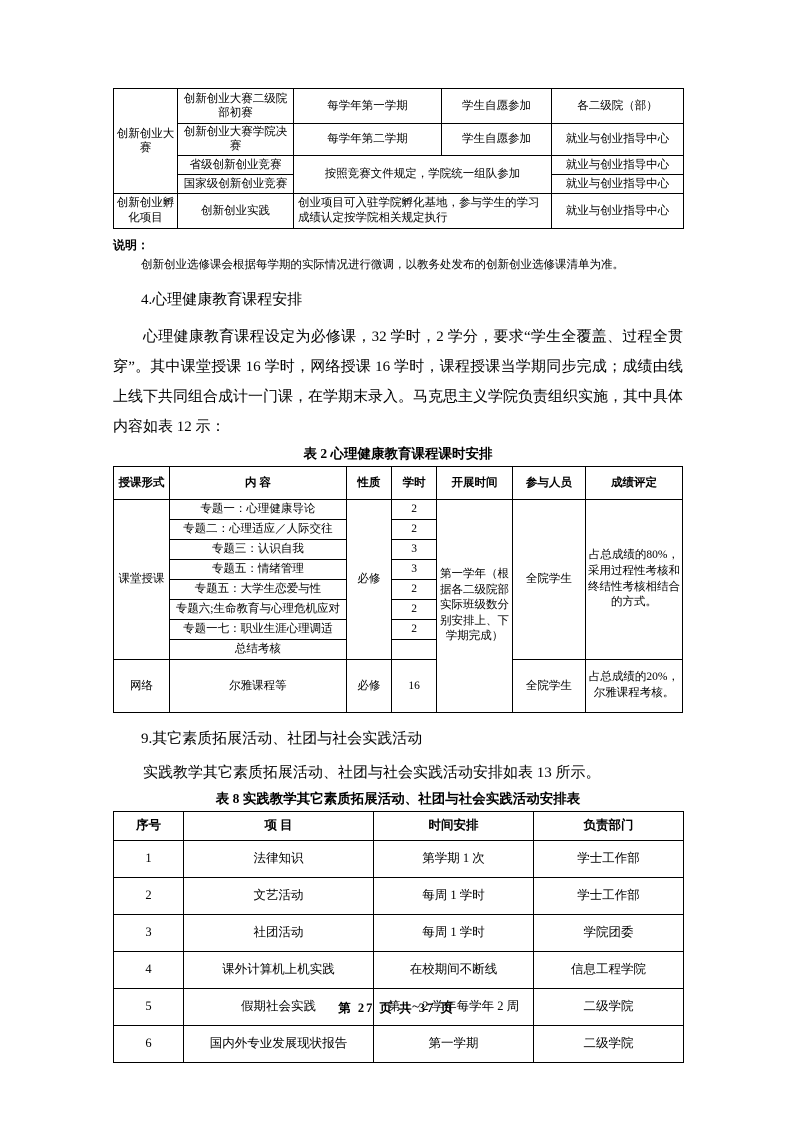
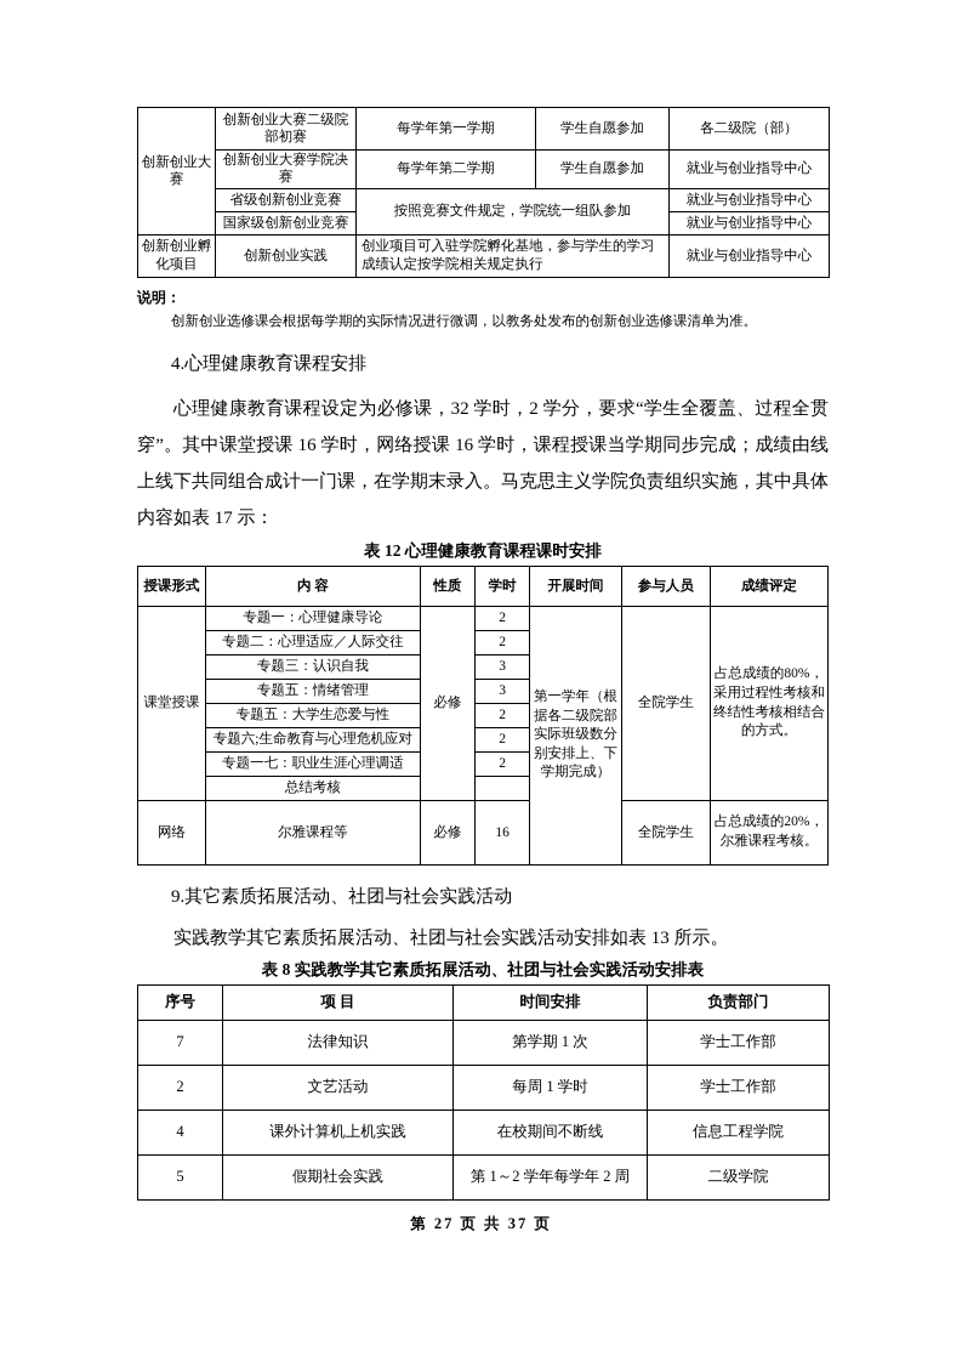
  创新创业大赛	创新创业大赛二级院部初赛	每学年第一学期	学生自愿参加	各二级院（部）
  创新创业大赛学院决赛	每学年第二学期	学生自愿参加	就业与创业指导中心
  省级创新创业竞赛	按照竞赛文件规定，学院统一组队参加	就业与创业指导中心
  国家级创新创业竞赛	就业与创业指导中心
  创新创业孵化项目	创新创业实践	创业项目可入驻学院孵化基地，参与学生的学习成绩认定按学院相关规定执行	就业与创业指导中心
  说明：
  创新创业选修课会根据每学期的实际情况进行微调，以教务处发布的创新创业选修课清单为准。
  4.心理健康教育课程安排
- 心理健康教育课程设定为必修课，32 学时，2 学分，要求“学生全覆盖、过程全贯穿”。其中课堂授课 16 学时，网络授课 16 学时，课程授课当学期同步完成；成绩由线上线下共同组合成计一门课，在学期末录入。马克思主义学院负责组织实施，其中具体内容如表 12 示：
+ 心理健康教育课程设定为必修课，32 学时，2 学分，要求“学生全覆盖、过程全贯穿”。其中课堂授课 16 学时，网络授课 16 学时，课程授课当学期同步完成；成绩由线上线下共同组合成计一门课，在学期末录入。马克思主义学院负责组织实施，其中具体内容如表 17 示：
- 表 2 心理健康教育课程课时安排
+ 表 12 心理健康教育课程课时安排
  授课形式	内 容	性质	学时	开展时间	参与人员	成绩评定
  课堂授课	专题一：心理健康导论	必修	2	第一学年（根据各二级院部实际班级数分别安排上、下学期完成）	全院学生	占总成绩的80%，采用过程性考核和终结性考核相结合的方式。
  专题二：心理适应／人际交往	2
  专题三：认识自我	3
  专题五：情绪管理	3
  专题五：大学生恋爱与性	2
  专题六;生命教育与心理危机应对	2
  专题一七：职业生涯心理调适	2
  总结考核
  网络	尔雅课程等	必修	16	全院学生	占总成绩的20%，尔雅课程考核。
  9.其它素质拓展活动、社团与社会实践活动
  实践教学其它素质拓展活动、社团与社会实践活动安排如表 13 所示。
  表 8 实践教学其它素质拓展活动、社团与社会实践活动安排表
  序号	项 目	时间安排	负责部门
- 1	法律知识	第学期 1 次	学士工作部
+ 7	法律知识	第学期 1 次	学士工作部
  2	文艺活动	每周 1 学时	学士工作部
- 3	社团活动	每周 1 学时	学院团委
  4	课外计算机上机实践	在校期间不断线	信息工程学院
  5	假期社会实践	第 1～2 学年每学年 2 周	二级学院
- 6	国内外专业发展现状报告	第一学期	二级学院
  第 27 页 共 37 页
